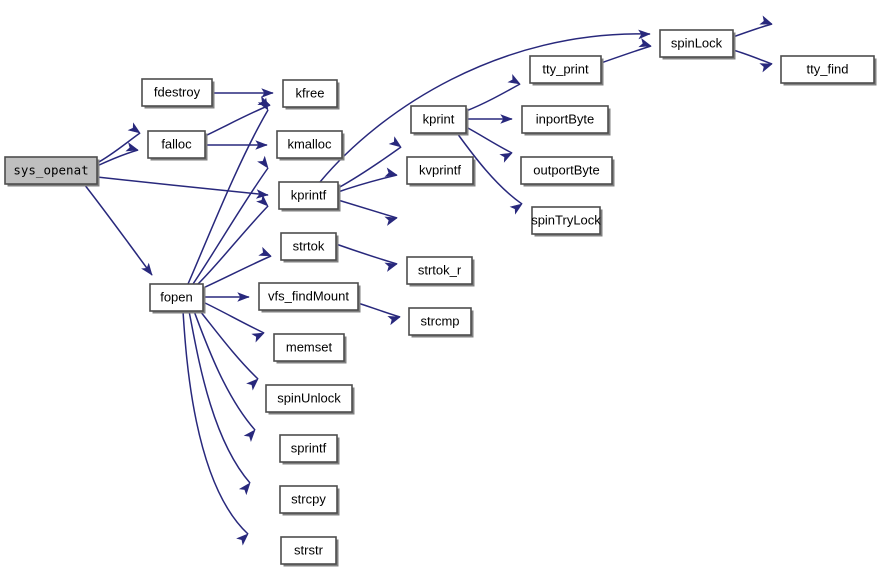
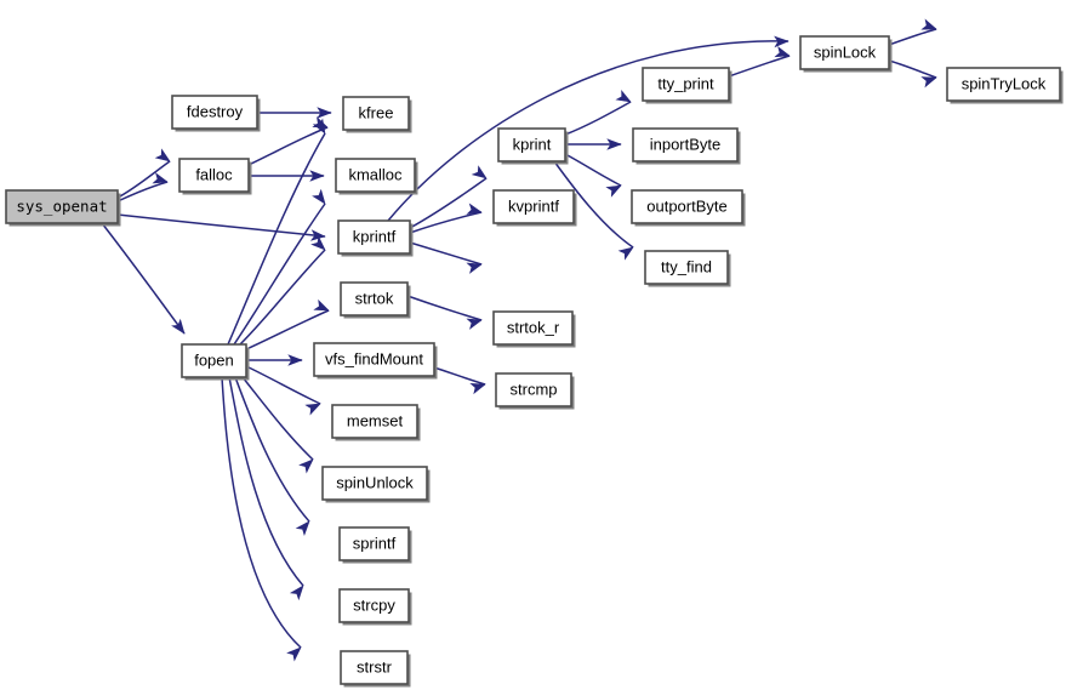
  sys_openat
  fdestroy
  falloc
  fopen
  kfree
  kmalloc
  kprintf
  strtok
  vfs_findMount
  memset
  spinUnlock
  sprintf
  strcpy
  strstr
  kprint
  kvprintf
  strtok_r
  strcmp
  tty_print
  inportByte
  outportByte
- spinTryLock
+ tty_find
  spinLock
- tty_find
+ spinTryLock
